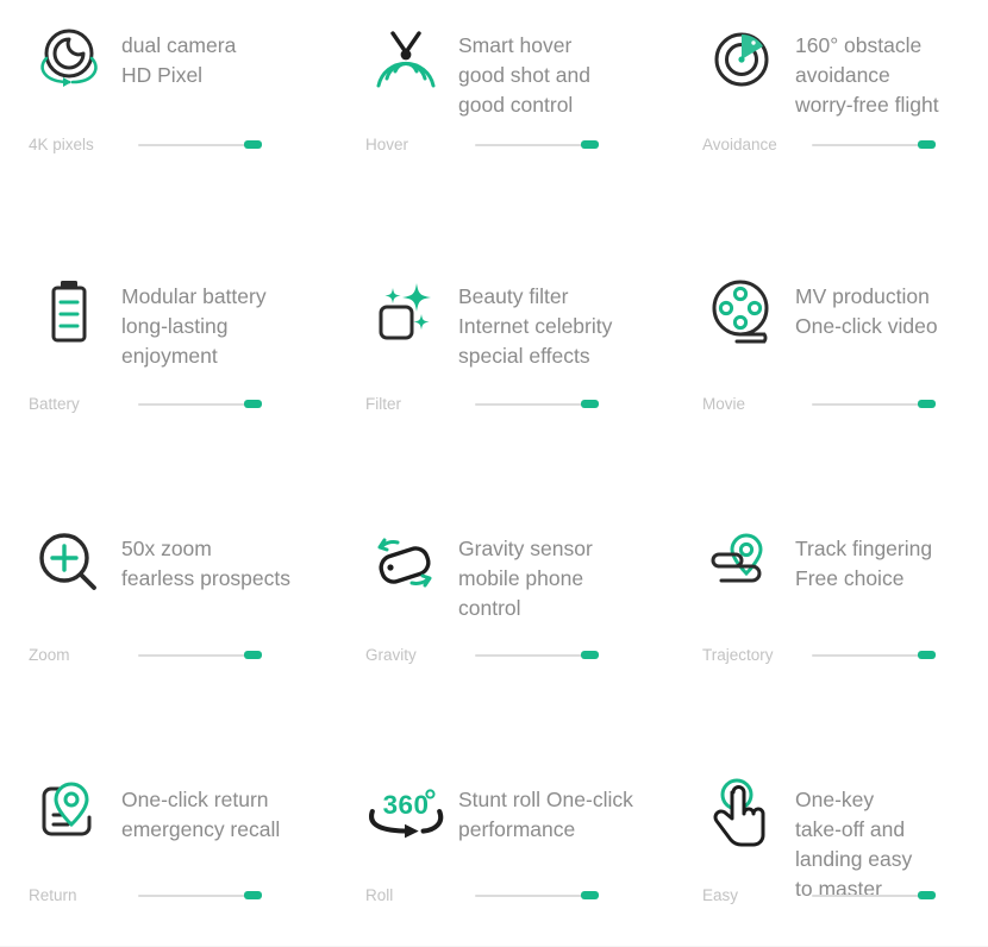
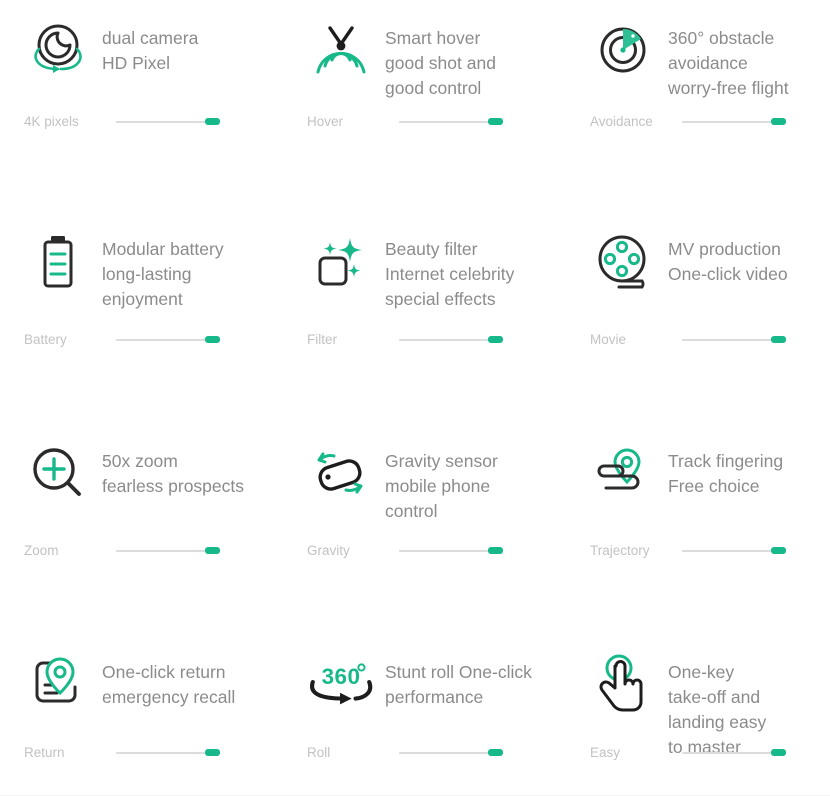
  dual camera
  HD Pixel
  4K pixels
  Smart hover
  good shot and
  good control
  Hover
- 160° obstacle
+ 360° obstacle
  avoidance
  worry-free flight
  Avoidance
  Modular battery
  long-lasting
  enjoyment
  Battery
  Beauty filter
  Internet celebrity
  special effects
  Filter
  MV production
  One-click video
  Movie
  50x zoom
  fearless prospects
  Zoom
  Gravity sensor
  mobile phone
  control
  Gravity
  Track fingering
  Free choice
  Trajectory
  One-click return
  emergency recall
  Return
  360
  Stunt roll One-click
  performance
  Roll
  One-key
  take-off and
  landing easy
  to master
  Easy
